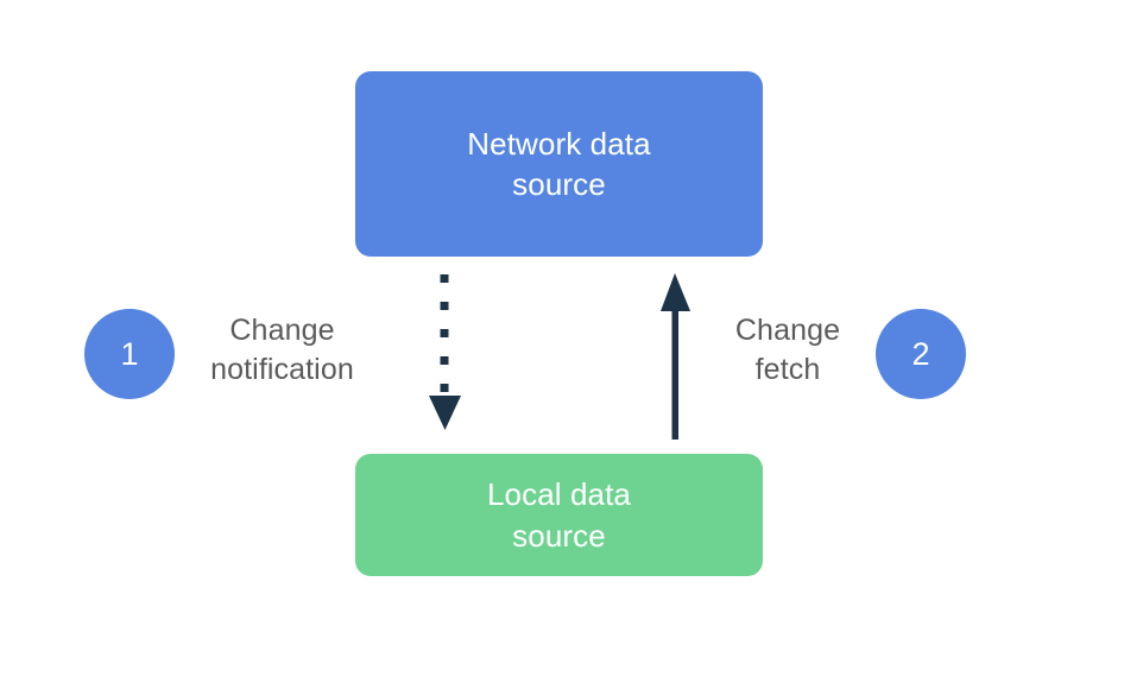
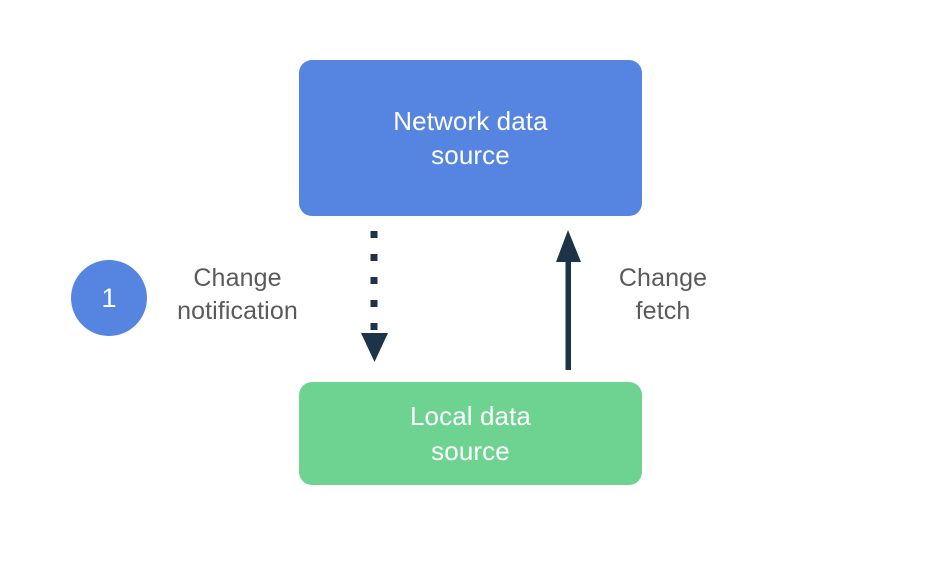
  Network data
  source
  Local data
  source
  1
  Change
  notification
  Change
  fetch
- 2
